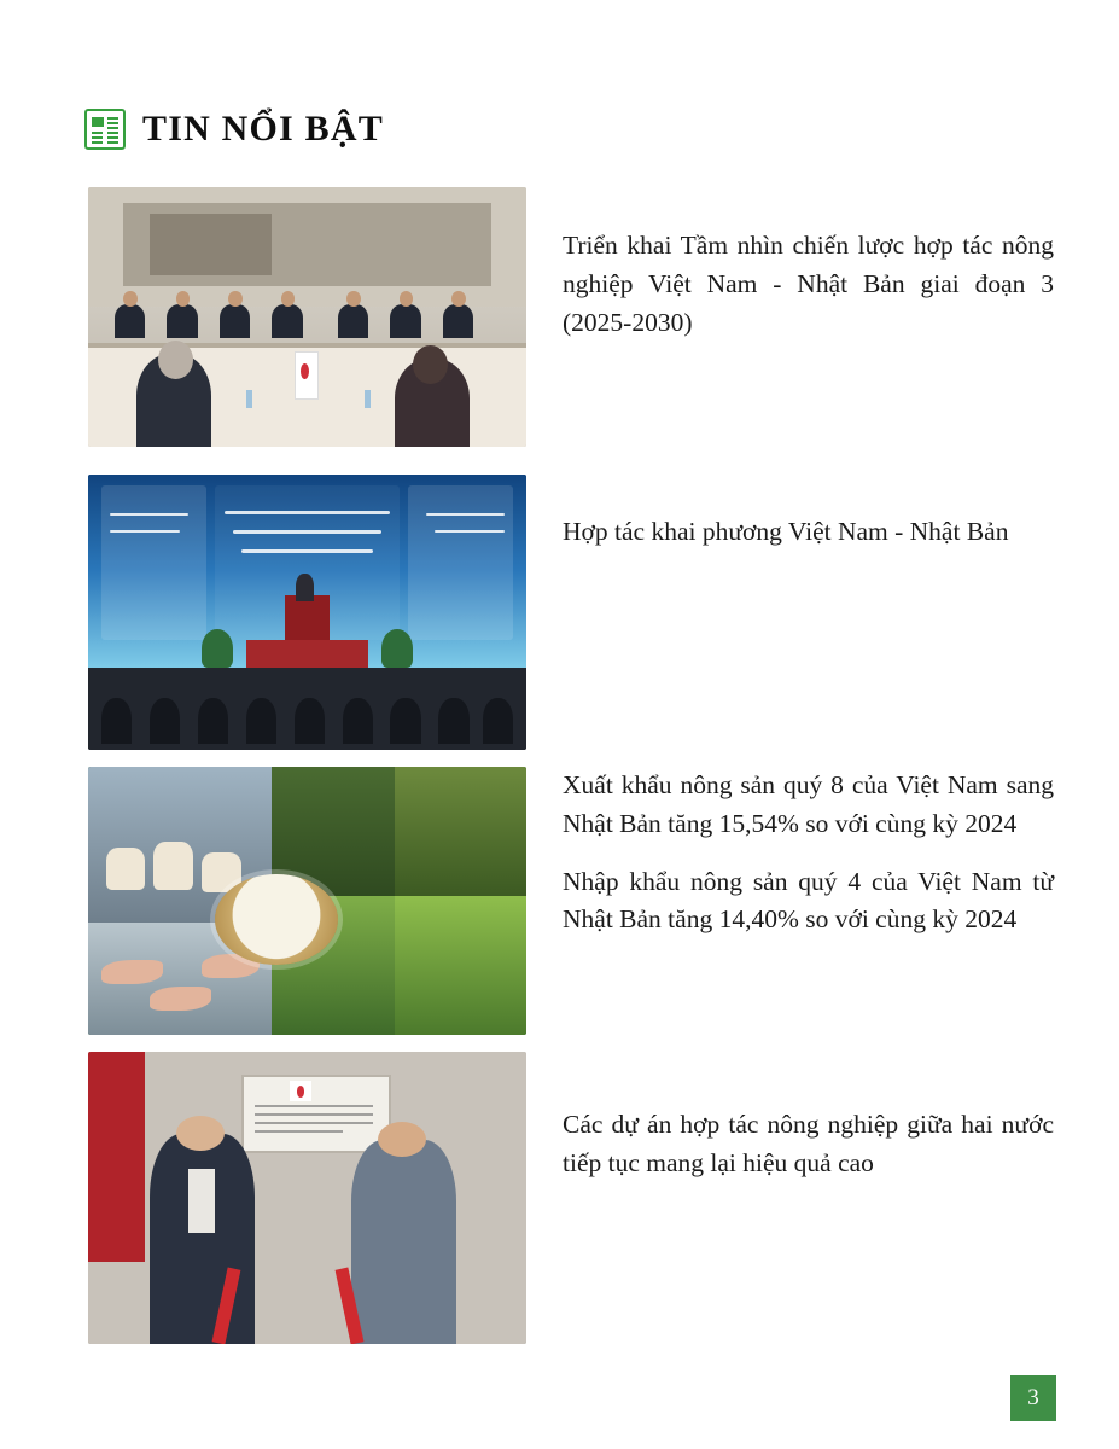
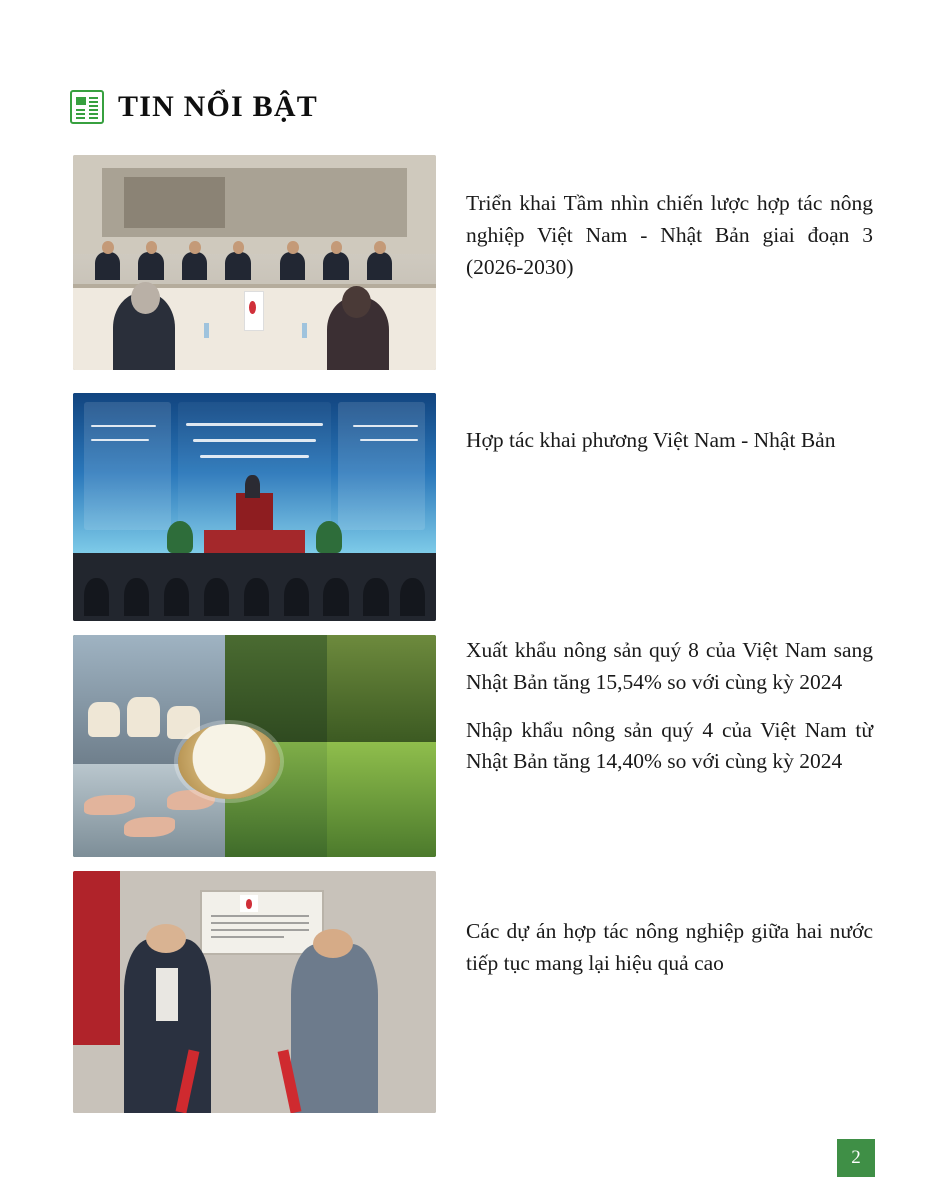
  TIN NỔI BẬT
- Triển khai Tầm nhìn chiến lược hợp tác nông nghiệp Việt Nam - Nhật Bản giai đoạn 3 (2025-2030)
+ Triển khai Tầm nhìn chiến lược hợp tác nông nghiệp Việt Nam - Nhật Bản giai đoạn 3 (2026-2030)
  Hợp tác khai phương Việt Nam - Nhật Bản
  Xuất khẩu nông sản quý 8 của Việt Nam sang Nhật Bản tăng 15,54% so với cùng kỳ 2024
  Nhập khẩu nông sản quý 4 của Việt Nam từ Nhật Bản tăng 14,40% so với cùng kỳ 2024
  Các dự án hợp tác nông nghiệp giữa hai nước tiếp tục mang lại hiệu quả cao
- 3
+ 2
